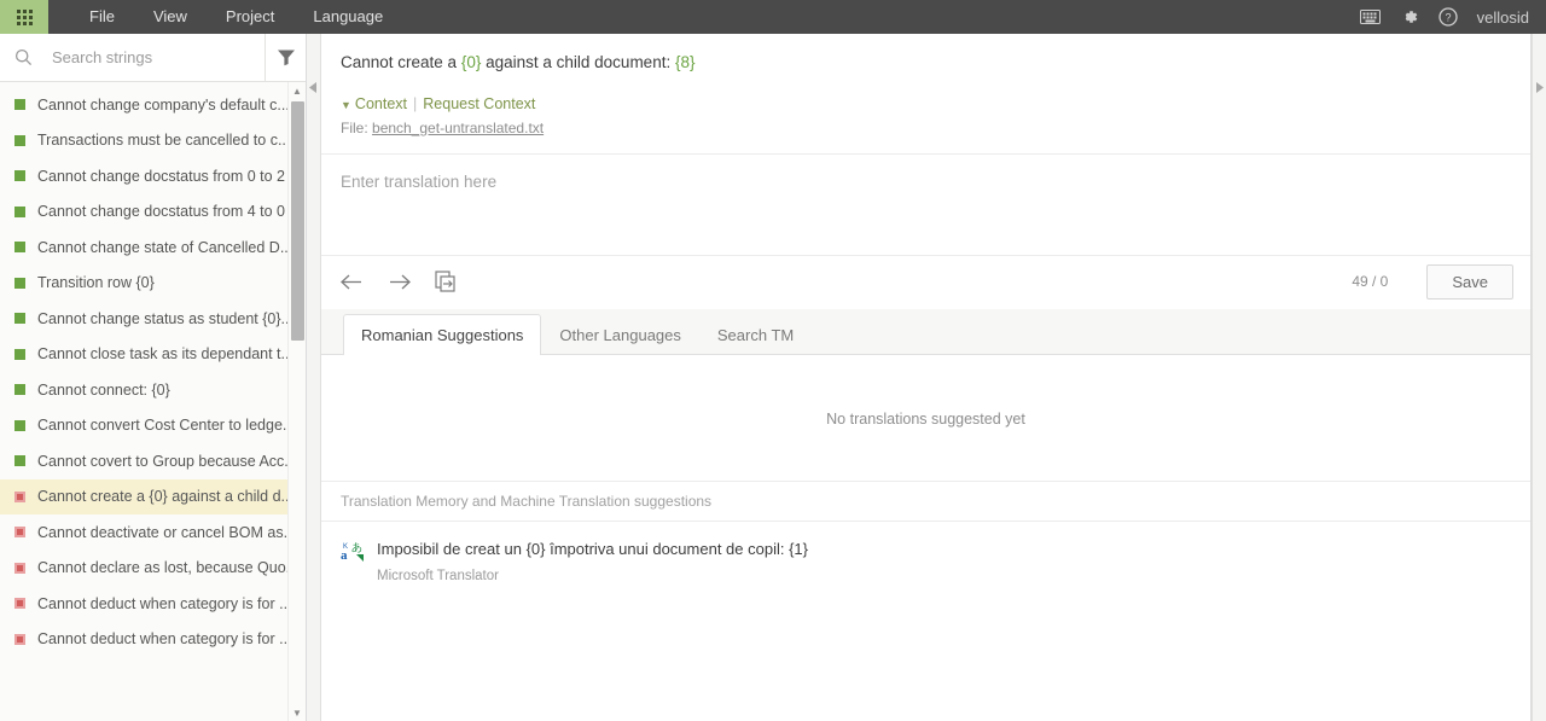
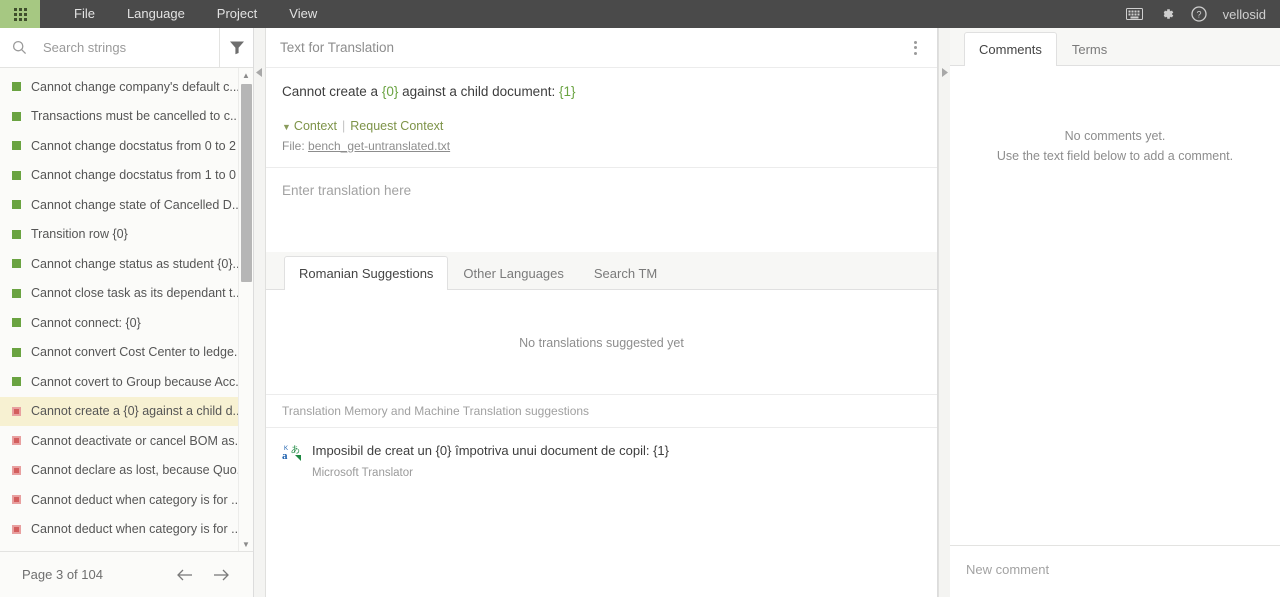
  File
- View
+ Language
  Project
- Language
+ View
  ?
  vellosid
  Search strings
  Cannot change company's default c..
  Transactions must be cancelled to c..
  Cannot change docstatus from 0 to 2
- Cannot change docstatus from 4 to 0
+ Cannot change docstatus from 1 to 0
  Cannot change state of Cancelled D.
  Transition row {0}
  Cannot change status as student {0}.
  Cannot close task as its dependant t.
  Cannot connect: {0}
  Cannot convert Cost Center to ledge.
  Cannot covert to Group because Acc
  Cannot create a {0} against a child d.
  Cannot deactivate or cancel BOM as.
  Cannot declare as lost, because Quo
  Cannot deduct when category is for ..
  Cannot deduct when category is for ..
  ▲
  ▼
+ Page 3 of 104
+ Text for Translation
- Cannot create a {0} against a child document: {8}
+ Cannot create a {0} against a child document: {1}
  ▼ Context | Request Context
  File: bench_get-untranslated.txt
  Enter translation here
- 49 / 0
- Save
  Romanian Suggestions
  Other Languages
  Search TM
  No translations suggested yet
  Translation Memory and Machine Translation suggestions
  a
  あ
  Imposibil de creat un {0} împotriva unui document de copil: {1}
  Microsoft Translator
+ Comments
+ Terms
+ No comments yet.
+ Use the text field below to add a comment.
+ New comment
